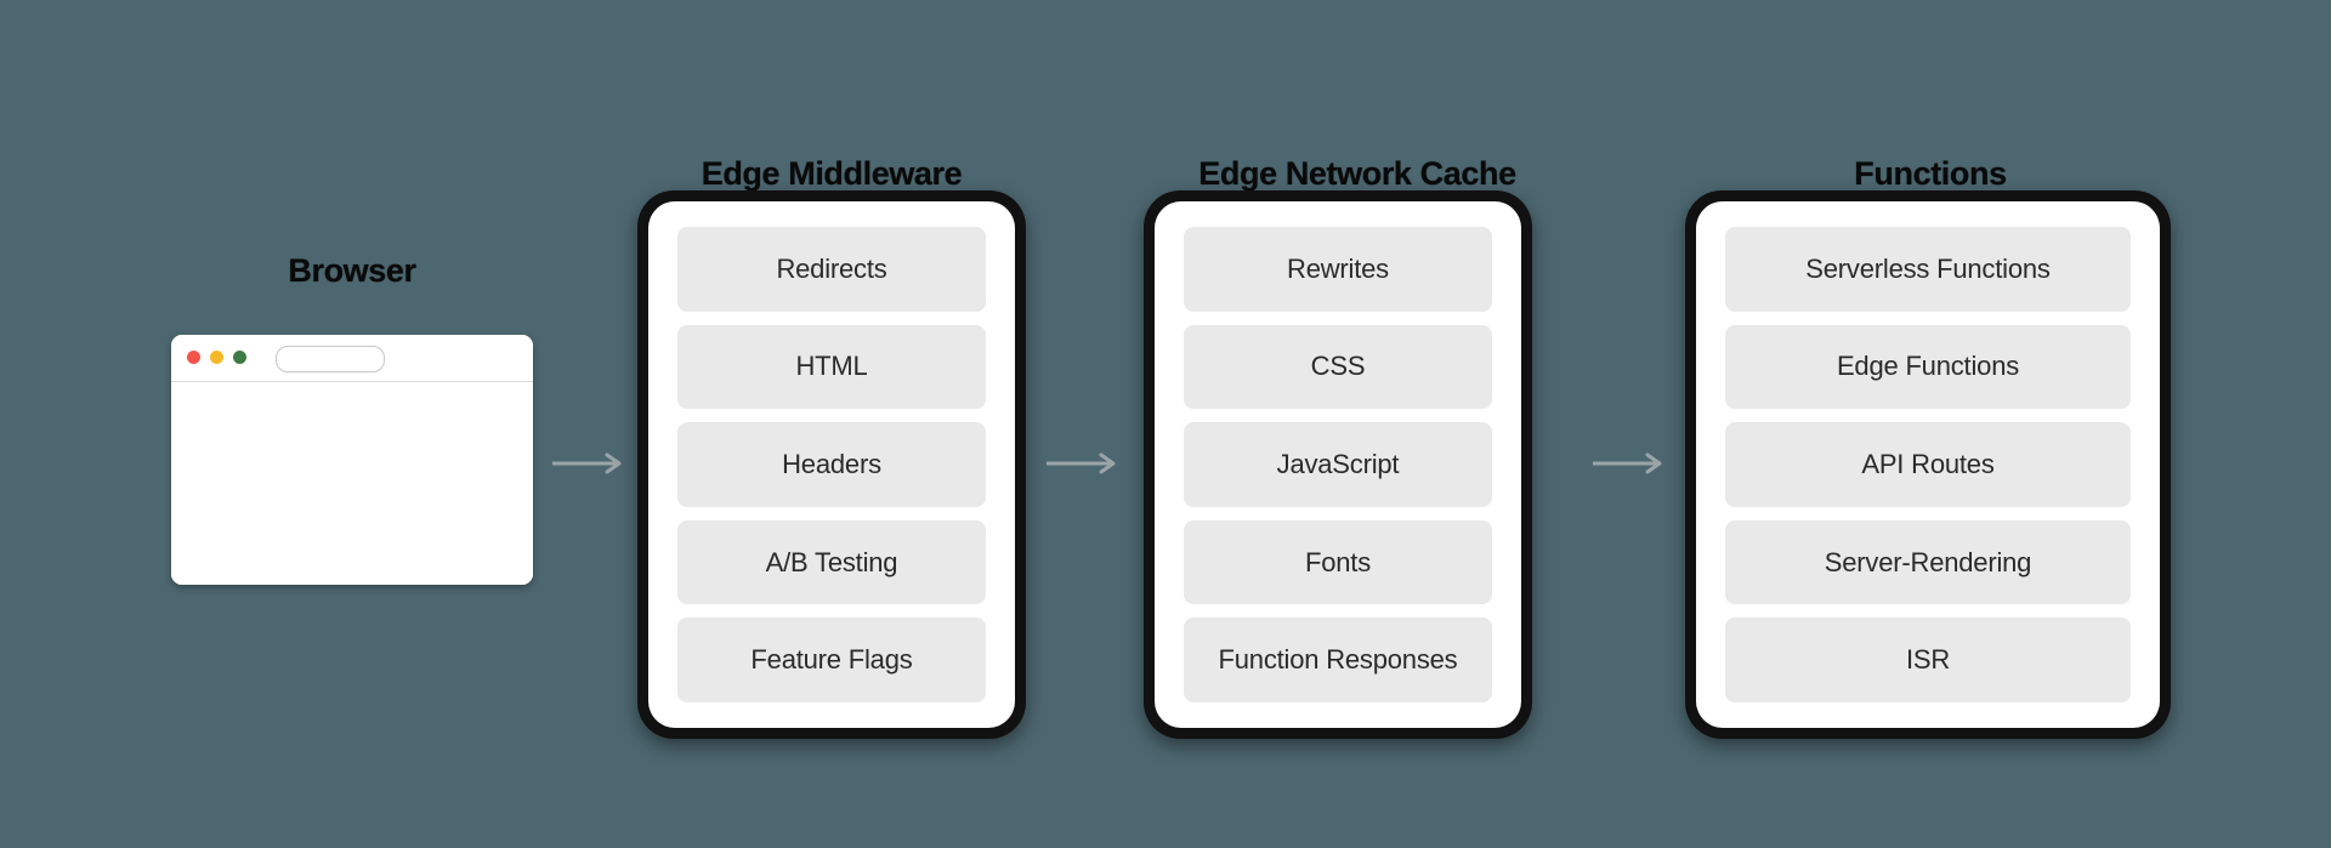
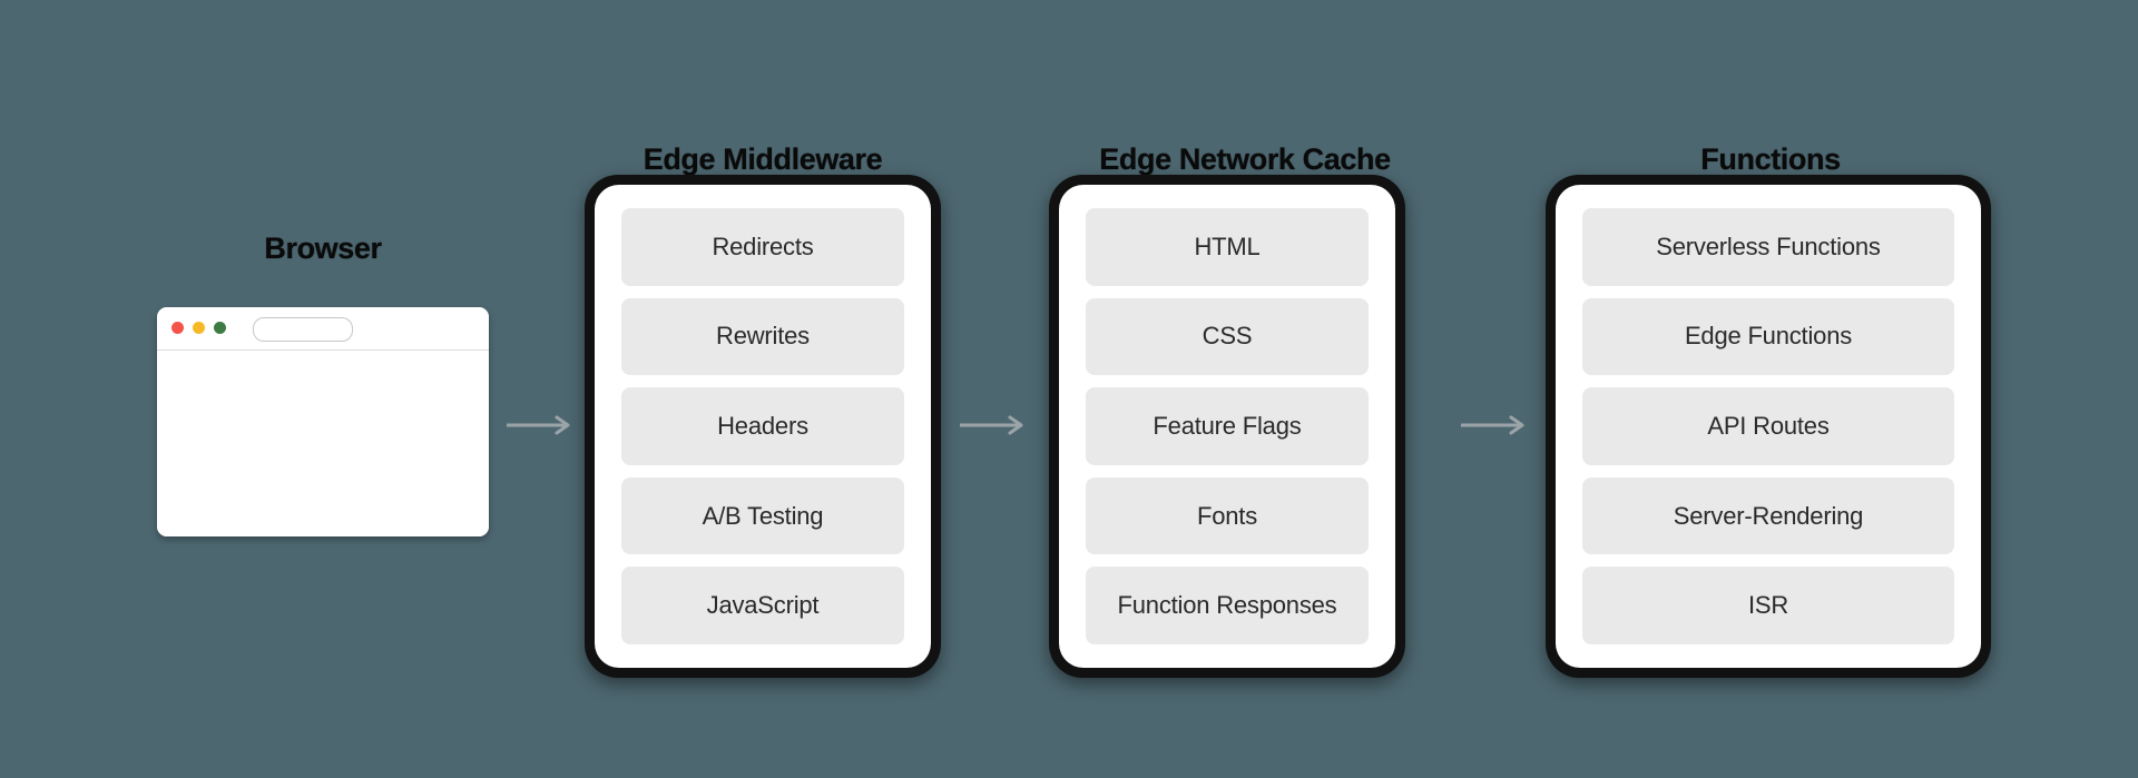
  Browser
  Edge Middleware
  Redirects
- HTML
+ Rewrites
  Headers
  A/B Testing
- Feature Flags
+ JavaScript
  Edge Network Cache
- Rewrites
+ HTML
  CSS
- JavaScript
+ Feature Flags
  Fonts
  Function Responses
  Functions
  Serverless Functions
  Edge Functions
  API Routes
  Server-Rendering
  ISR
